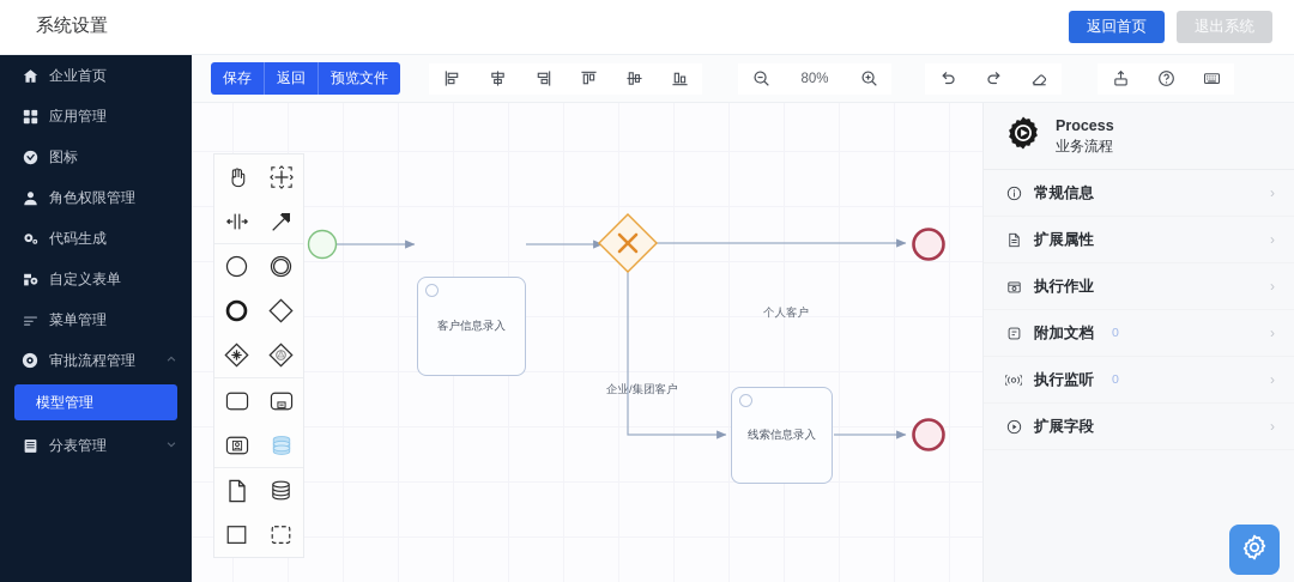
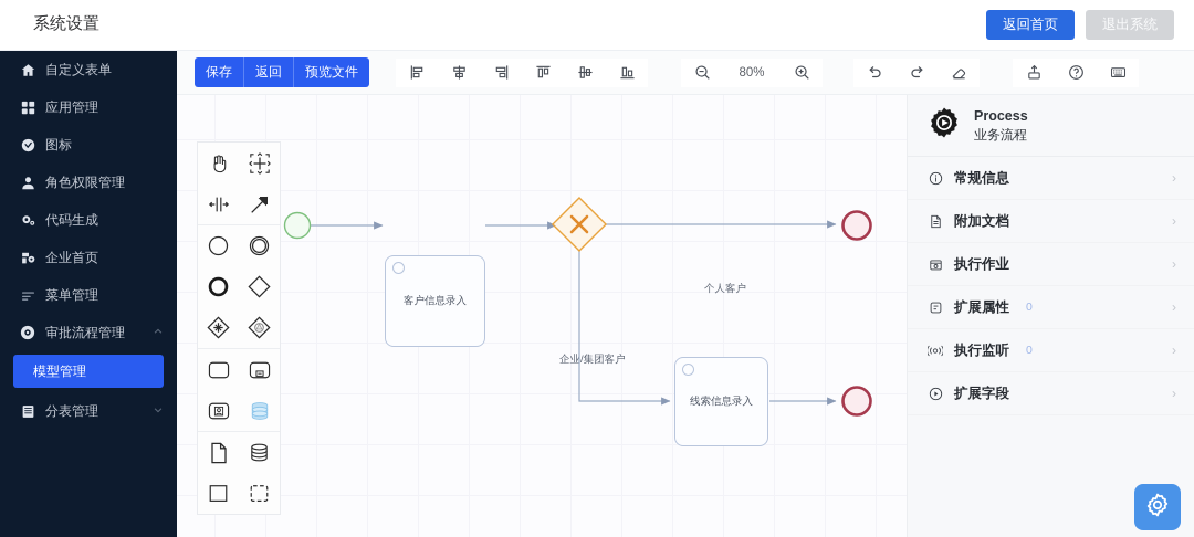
  系统设置
  返回首页
  退出系统
- 企业首页
+ 自定义表单
  应用管理
  图标
  角色权限管理
  代码生成
- 自定义表单
+ 企业首页
  菜单管理
  审批流程管理
  模型管理
  分表管理
  保存
  返回
  预览文件
  80%
  客户信息录入
  线索信息录入
  个人客户
  企业/集团客户
  Process
  业务流程
  常规信息
  ›
- 扩展属性
+ 附加文档
  ›
  执行作业
  ›
- 附加文档
+ 扩展属性
  0
  ›
  执行监听
  0
  ›
  扩展字段
  ›
